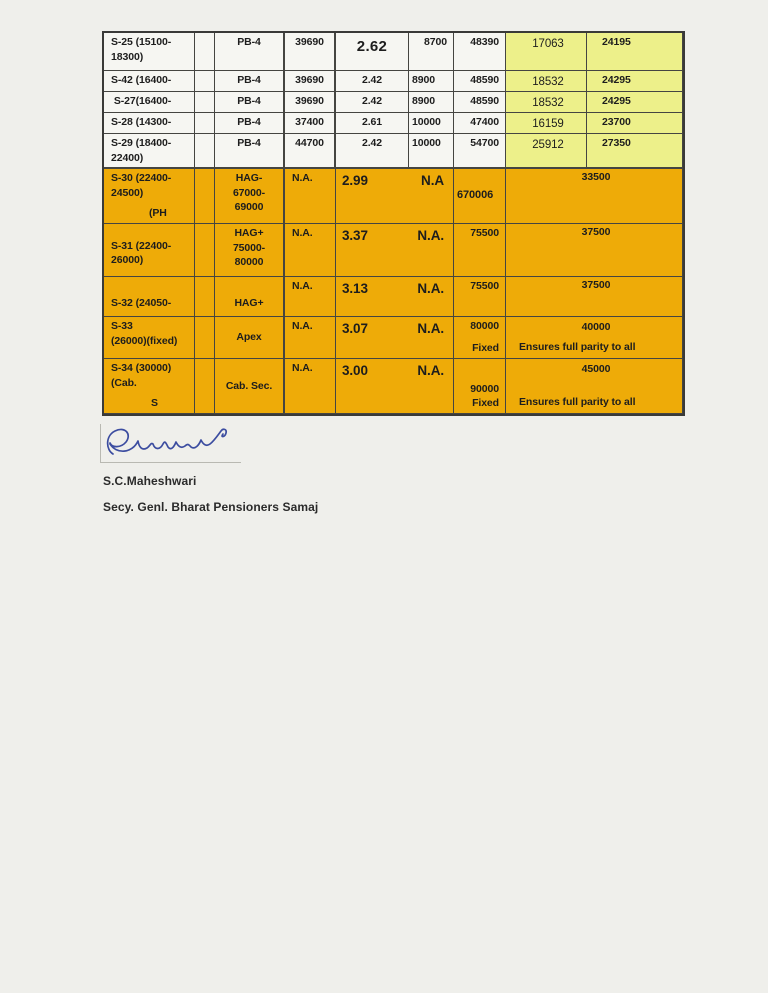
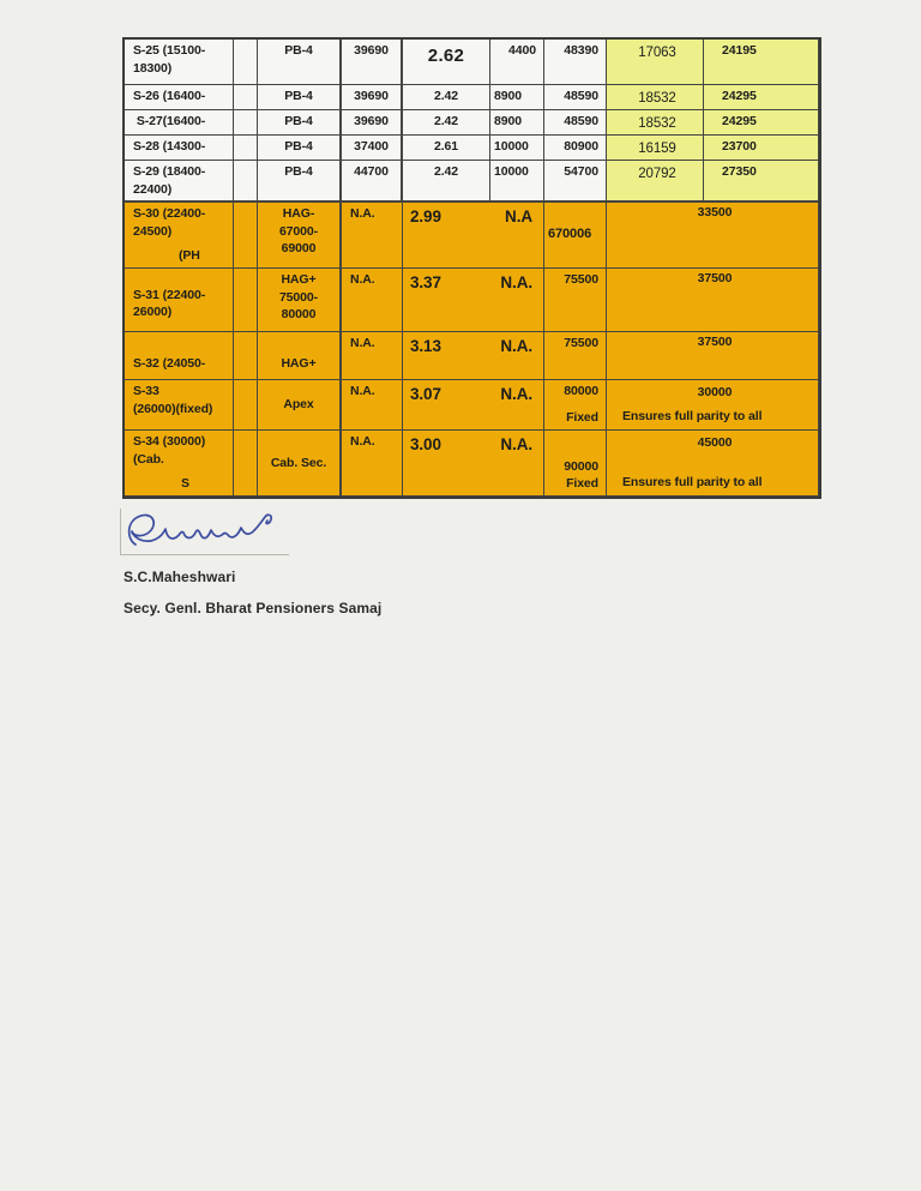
  S-25 (15100-
  18300)
  PB-4
  39690
  2.62
- 8700
+ 4400
  48390
  17063
  24195
- S-42 (16400-
+ S-26 (16400-
  PB-4
  39690
  2.42
  8900
  48590
  18532
  24295
  S-27(16400-
  PB-4
  39690
  2.42
  8900
  48590
  18532
  24295
  S-28 (14300-
  PB-4
  37400
  2.61
  10000
- 47400
+ 80900
  16159
  23700
  S-29 (18400-
  22400)
  PB-4
  44700
  2.42
  10000
  54700
- 25912
+ 20792
  27350
  S-30 (22400-
  24500)
  (PH
  HAG-
  67000-
  69000
  N.A.
  2.99
  N.A
  670006
  33500
  S-31 (22400-
  26000)
  HAG+
  75000-
  80000
  N.A.
  3.37
  N.A.
  75500
  37500
  S-32 (24050-
  HAG+
  N.A.
  3.13
  N.A.
  75500
  37500
  S-33
  (26000)(fixed)
  Apex
  N.A.
  3.07
  N.A.
  80000
  Fixed
- 40000
+ 30000
  Ensures full parity to all
  S-34 (30000)
  (Cab.
  S
  Cab. Sec.
  N.A.
  3.00
  N.A.
  90000
  Fixed
  45000
  Ensures full parity to all
  S.C.Maheshwari
  Secy. Genl. Bharat Pensioners Samaj
